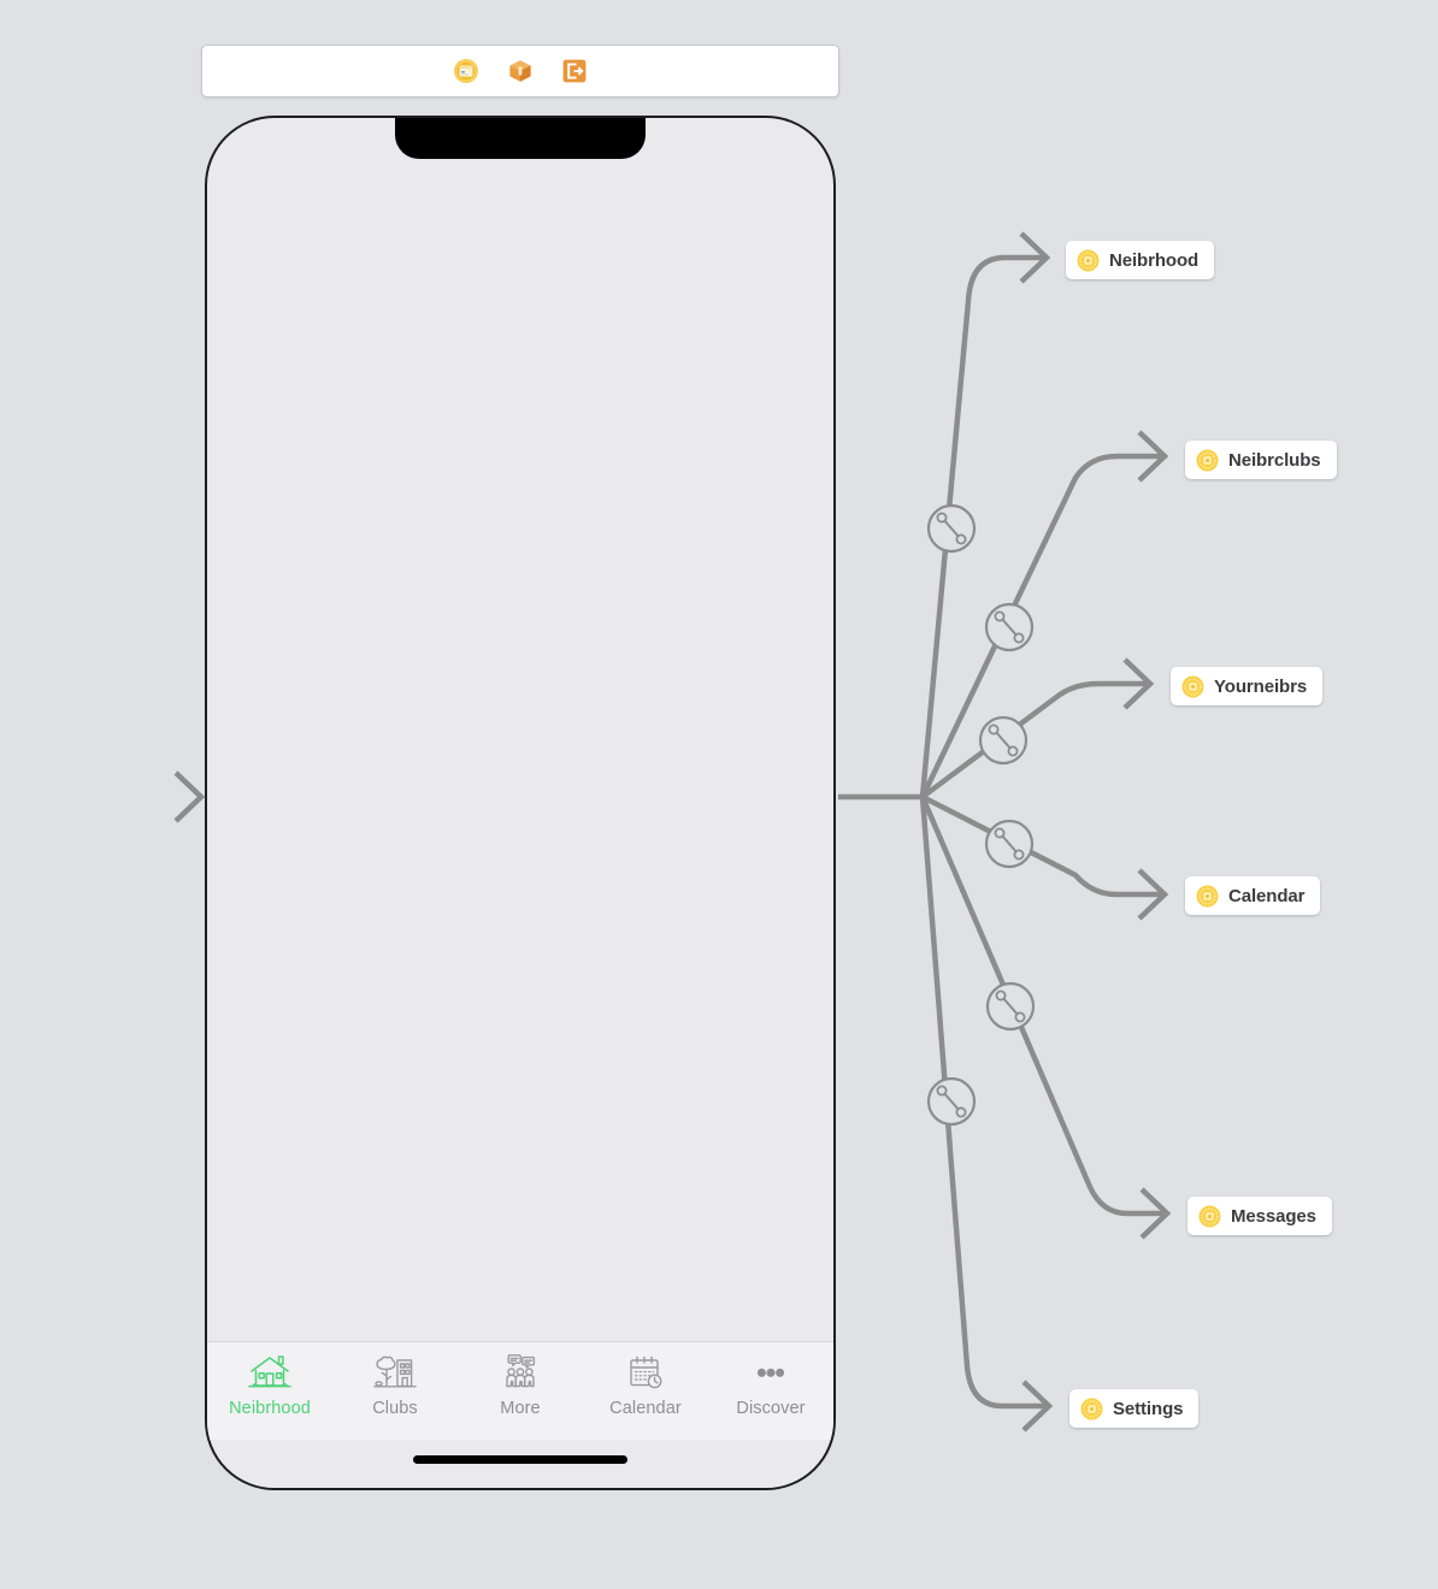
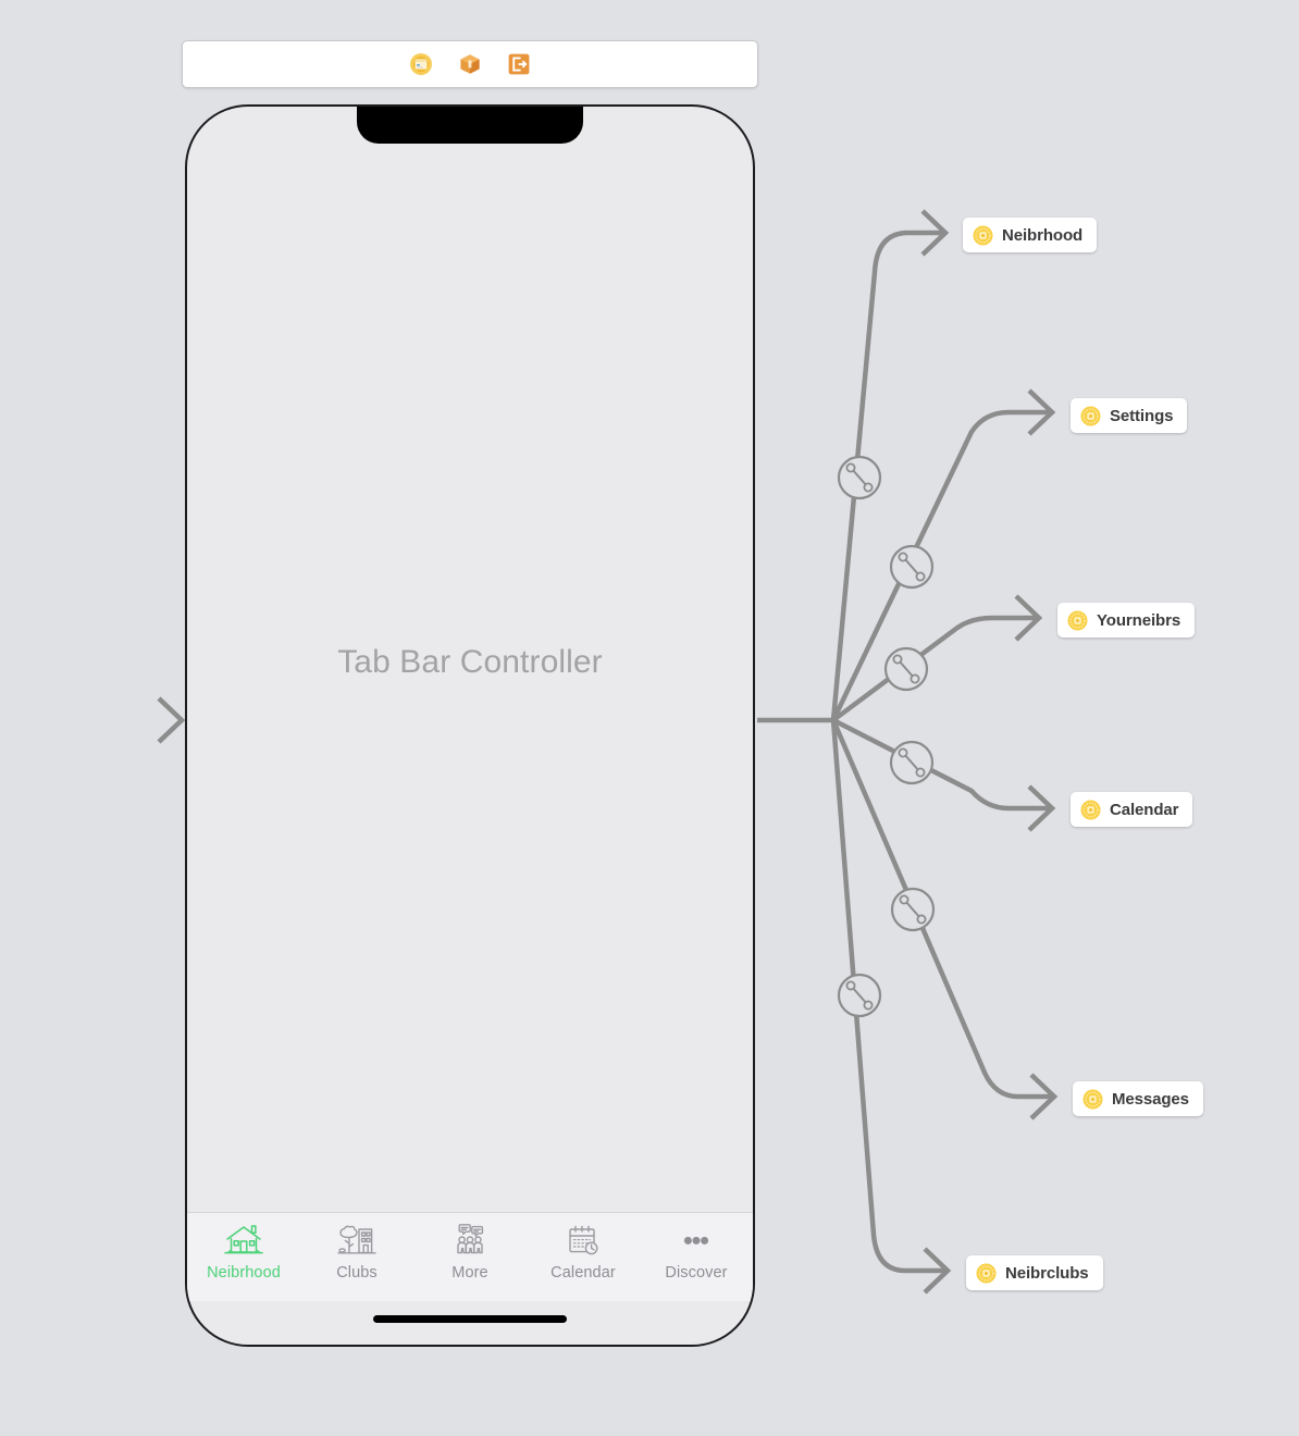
+ Tab Bar Controller
  Neibrhood
  Clubs
  More
  Calendar
  Discover
  Neibrhood
- Neibrclubs
+ Settings
  Yourneibrs
  Calendar
  Messages
- Settings
+ Neibrclubs
